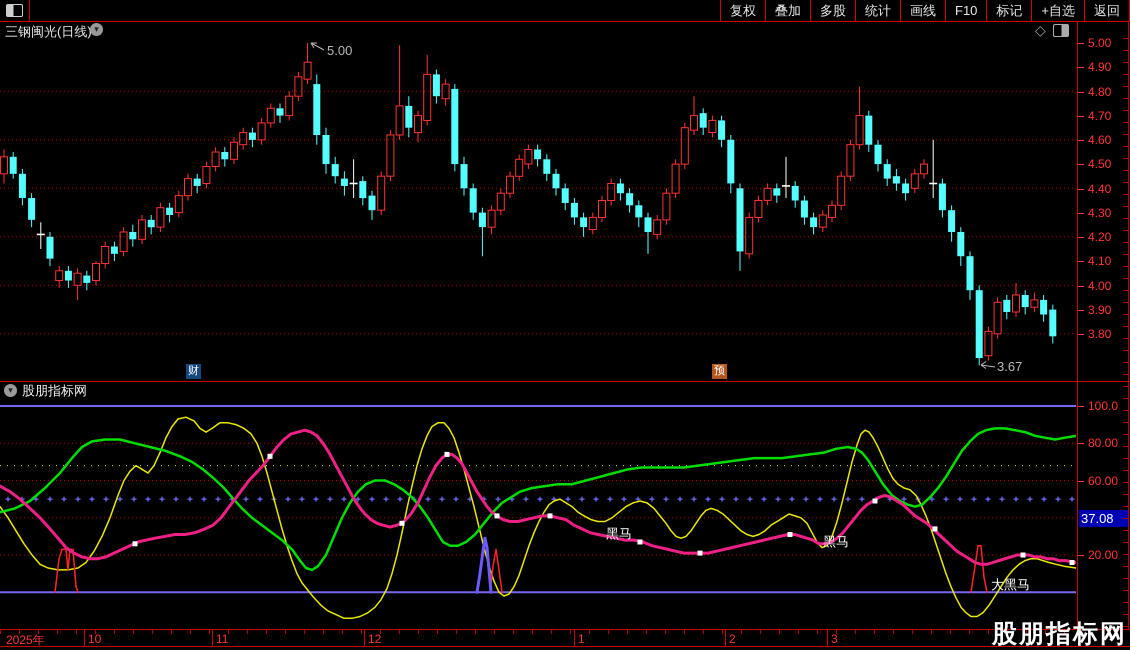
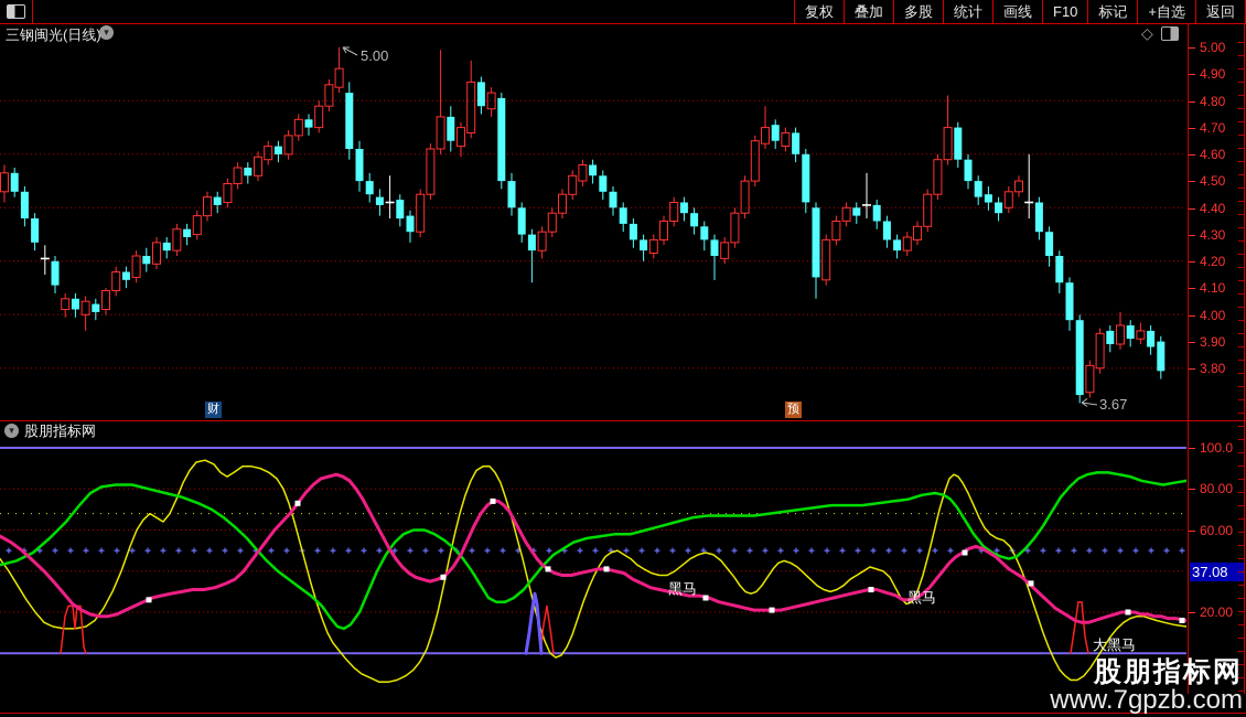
  复权
  叠加
  多股
  统计
  画线
  F10
  标记
  +自选
  返回
  三钢闽光(日线
  ▾
  ◇
  5.00
  3.67
  5.00
  4.90
  4.80
  4.70
  4.60
  4.50
  4.40
  4.30
  4.20
  4.10
  4.00
  3.90
  3.80
  财
  预
  ▾
  股朋指标网
  黑马
  黑马
  大黑马
  100.0
  80.00
  60.00
  20.00
  37.08
- 2025年
- 10
- 11
- 12
- 1
- 2
- 3
  股朋指标网
+ www.7gpzb.com
